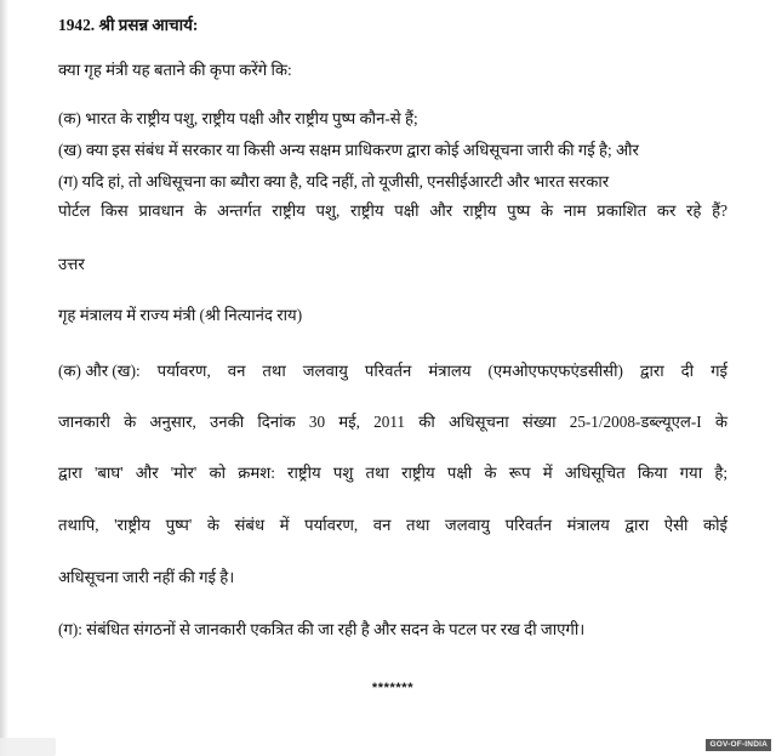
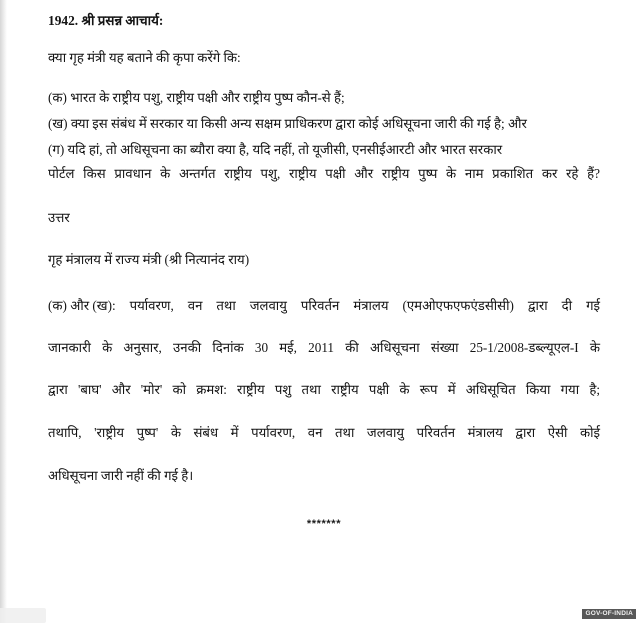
  1942. श्री प्रसन्न आचार्य:
  क्या गृह मंत्री यह बताने की कृपा करेंगे कि:
  (क) भारत के राष्ट्रीय पशु, राष्ट्रीय पक्षी और राष्ट्रीय पुष्प कौन-से हैं;
  (ख) क्या इस संबंध में सरकार या किसी अन्य सक्षम प्राधिकरण द्वारा कोई अधिसूचना जारी की गई है; और
  (ग) यदि हां, तो अधिसूचना का ब्यौरा क्या है, यदि नहीं, तो यूजीसी, एनसीईआरटी और भारत सरकार
  पोर्टल किस प्रावधान के अन्तर्गत राष्ट्रीय पशु, राष्ट्रीय पक्षी और राष्ट्रीय पुष्प के नाम प्रकाशित कर रहे हैं?
  उत्तर
  गृह मंत्रालय में राज्य मंत्री (श्री नित्यानंद राय)
  (क) और (ख):
  पर्यावरण, वन तथा जलवायु परिवर्तन मंत्रालय (एमओएफएफएंडसीसी) द्वारा दी गई
  जानकारी के अनुसार, उनकी दिनांक 30 मई, 2011 की अधिसूचना संख्या 25-1/2008-डब्ल्यूएल-I के
  द्वारा 'बाघ' और 'मोर' को क्रमश: राष्ट्रीय पशु तथा राष्ट्रीय पक्षी के रूप में अधिसूचित किया गया है;
  तथापि, 'राष्ट्रीय पुष्प' के संबंध में पर्यावरण, वन तथा जलवायु परिवर्तन मंत्रालय द्वारा ऐसी कोई
  अधिसूचना जारी नहीं की गई है।
- (ग): संबंधित संगठनों से जानकारी एकत्रित की जा रही है और सदन के पटल पर रख दी जाएगी।
  *******
